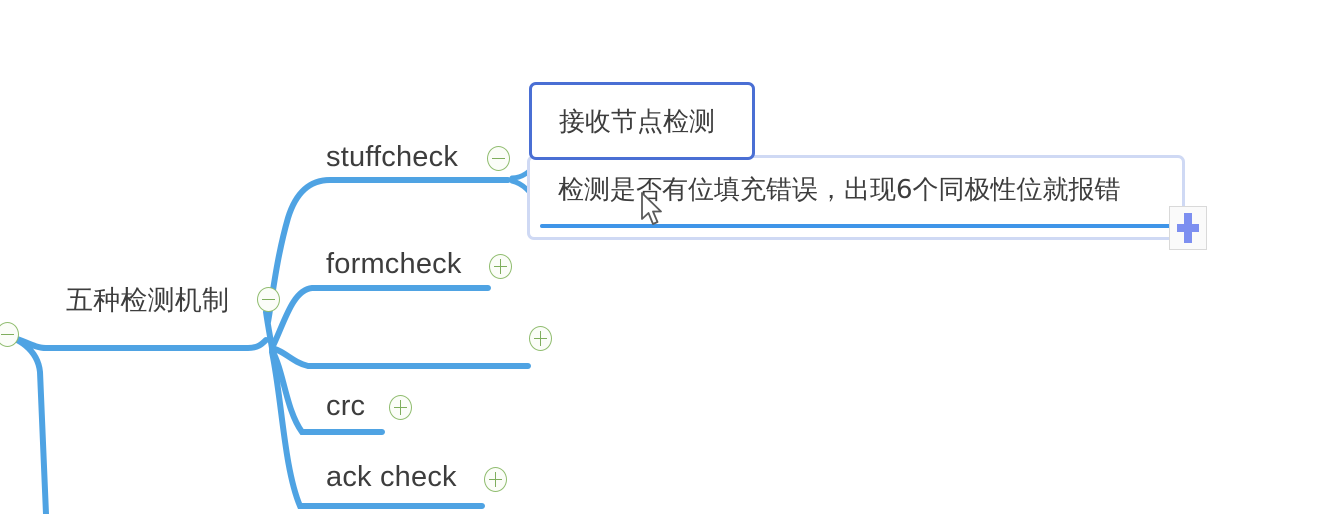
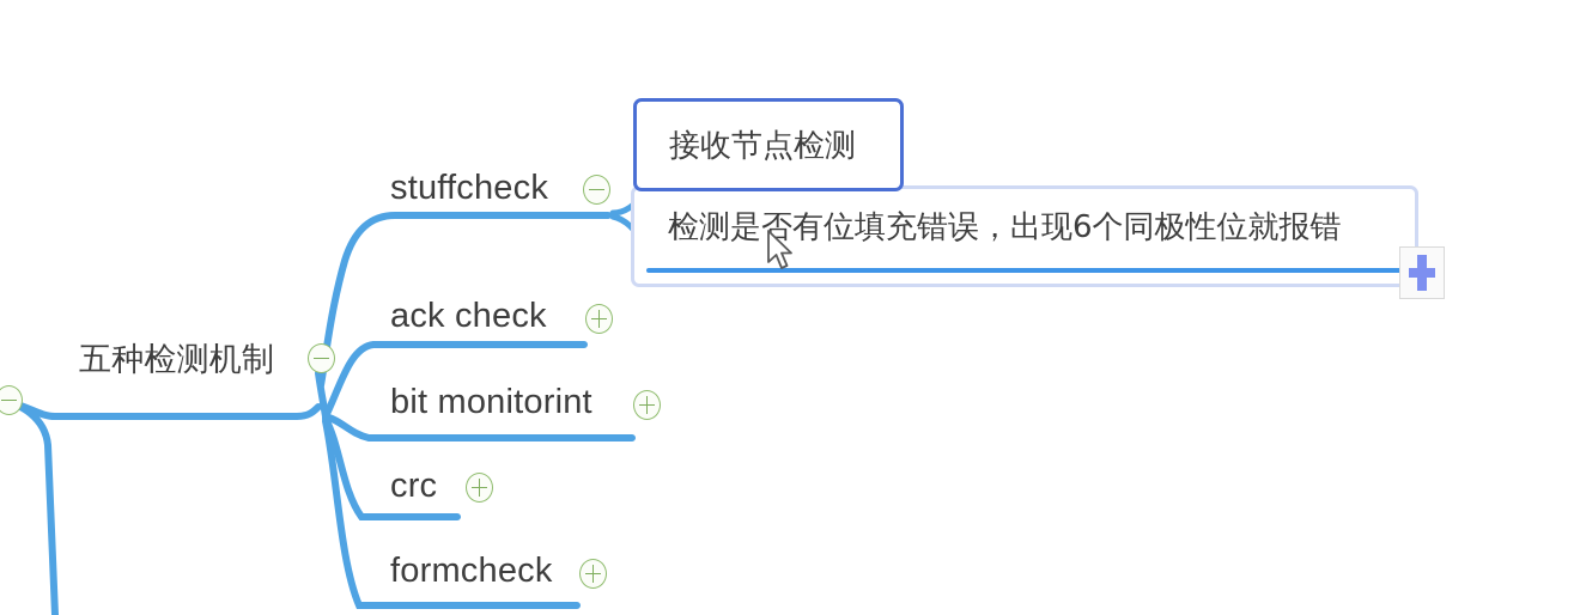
  五种检测机制
  stuffcheck
- formcheck
+ ack check
+ bit monitorint
  crc
- ack check
+ formcheck
  接收节点检测
  检测是否有位填充错误，出现6个同极性位就报错
